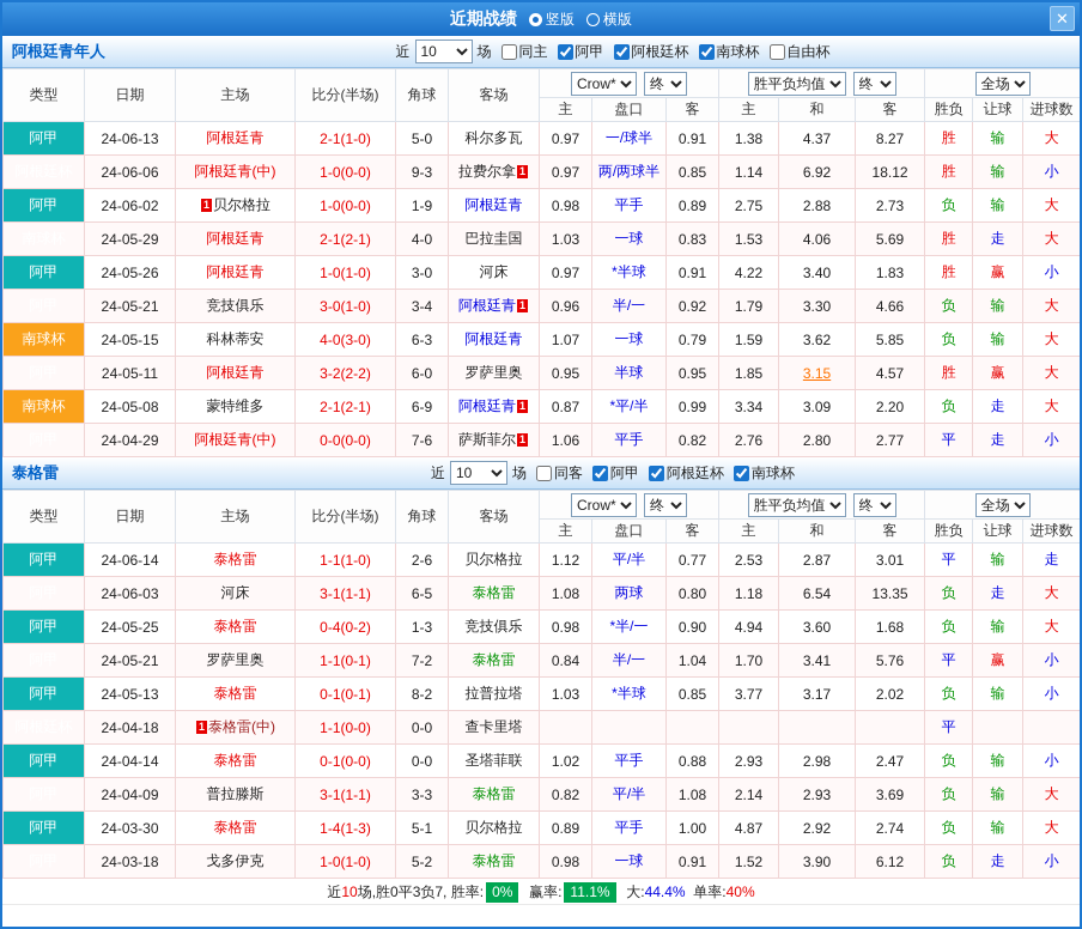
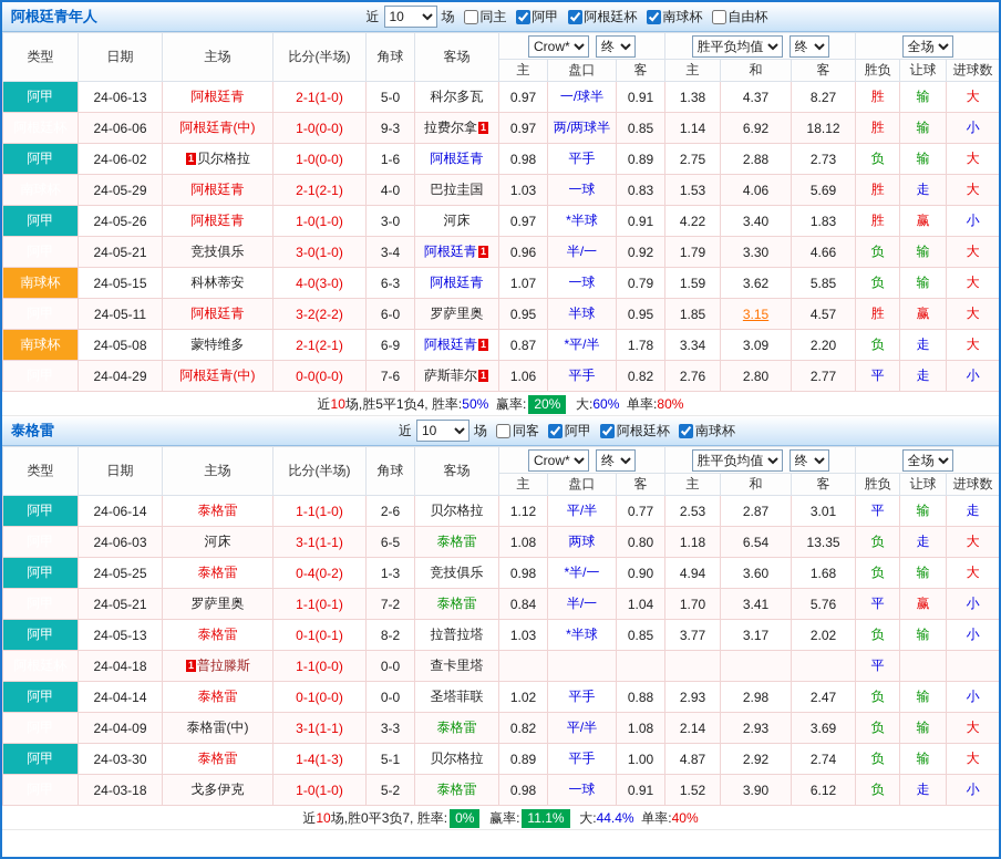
- 近期战绩
- 竖版
- 横版
- ✕
  阿根廷青年人
  近
  10
  场
  同主
  阿甲
  阿根廷杯
  南球杯
  自由杯
  类型	日期	主场	比分(半场)	角球	客场	Crow* 终	胜平负均值 终	全场
  主	盘口	客	主	和	客	胜负	让球	进球数
  阿甲	24-06-13	阿根廷青	2-1(1-0)	5-0	科尔多瓦	0.97	一/球半	0.91	1.38	4.37	8.27	胜	输	大
  	24-06-06	阿根廷青(中)	1-0(0-0)	9-3	拉费尔拿 1	0.97	两/两球半	0.85	1.14	6.92	18.12	胜	输	小
- 阿甲	24-06-02	1 贝尔格拉	1-0(0-0)	1-9	阿根廷青	0.98	平手	0.89	2.75	2.88	2.73	负	输	大
+ 阿甲	24-06-02	1 贝尔格拉	1-0(0-0)	1-6	阿根廷青	0.98	平手	0.89	2.75	2.88	2.73	负	输	大
  	24-05-29	阿根廷青	2-1(2-1)	4-0	巴拉圭国	1.03	一球	0.83	1.53	4.06	5.69	胜	走	大
  阿甲	24-05-26	阿根廷青	1-0(1-0)	3-0	河床	0.97	*半球	0.91	4.22	3.40	1.83	胜	赢	小
  	24-05-21	竞技俱乐	3-0(1-0)	3-4	阿根廷青 1	0.96	半/一	0.92	1.79	3.30	4.66	负	输	大
  南球杯	24-05-15	科林蒂安	4-0(3-0)	6-3	阿根廷青	1.07	一球	0.79	1.59	3.62	5.85	负	输	大
  	24-05-11	阿根廷青	3-2(2-2)	6-0	罗萨里奥	0.95	半球	0.95	1.85	3.15	4.57	胜	赢	大
- 南球杯	24-05-08	蒙特维多	2-1(2-1)	6-9	阿根廷青 1	0.87	*平/半	0.99	3.34	3.09	2.20	负	走	大
+ 南球杯	24-05-08	蒙特维多	2-1(2-1)	6-9	阿根廷青 1	0.87	*平/半	1.78	3.34	3.09	2.20	负	走	大
  	24-04-29	阿根廷青(中)	0-0(0-0)	7-6	萨斯菲尔 1	1.06	平手	0.82	2.76	2.80	2.77	平	走	小
+ 近10场,胜5平1负4, 胜率:50% 赢率: 20% 大:60% 单率:80%
  泰格雷
  近
  10
  场
  同客
  阿甲
  阿根廷杯
  南球杯
  类型	日期	主场	比分(半场)	角球	客场	Crow* 终	胜平负均值 终	全场
  主	盘口	客	主	和	客	胜负	让球	进球数
  阿甲	24-06-14	泰格雷	1-1(1-0)	2-6	贝尔格拉	1.12	平/半	0.77	2.53	2.87	3.01	平	输	走
  	24-06-03	河床	3-1(1-1)	6-5	泰格雷	1.08	两球	0.80	1.18	6.54	13.35	负	走	大
  阿甲	24-05-25	泰格雷	0-4(0-2)	1-3	竞技俱乐	0.98	*半/一	0.90	4.94	3.60	1.68	负	输	大
  	24-05-21	罗萨里奥	1-1(0-1)	7-2	泰格雷	0.84	半/一	1.04	1.70	3.41	5.76	平	赢	小
  阿甲	24-05-13	泰格雷	0-1(0-1)	8-2	拉普拉塔	1.03	*半球	0.85	3.77	3.17	2.02	负	输	小
- 	24-04-18	1 泰格雷(中)	1-1(0-0)	0-0	查卡里塔							平
+ 	24-04-18	1 普拉滕斯	1-1(0-0)	0-0	查卡里塔							平
  阿甲	24-04-14	泰格雷	0-1(0-0)	0-0	圣塔菲联	1.02	平手	0.88	2.93	2.98	2.47	负	输	小
- 	24-04-09	普拉滕斯	3-1(1-1)	3-3	泰格雷	0.82	平/半	1.08	2.14	2.93	3.69	负	输	大
+ 	24-04-09	泰格雷(中)	3-1(1-1)	3-3	泰格雷	0.82	平/半	1.08	2.14	2.93	3.69	负	输	大
  阿甲	24-03-30	泰格雷	1-4(1-3)	5-1	贝尔格拉	0.89	平手	1.00	4.87	2.92	2.74	负	输	大
  	24-03-18	戈多伊克	1-0(1-0)	5-2	泰格雷	0.98	一球	0.91	1.52	3.90	6.12	负	走	小
  近10场,胜0平3负7, 胜率: 0% 赢率: 11.1% 大:44.4% 单率:40%
